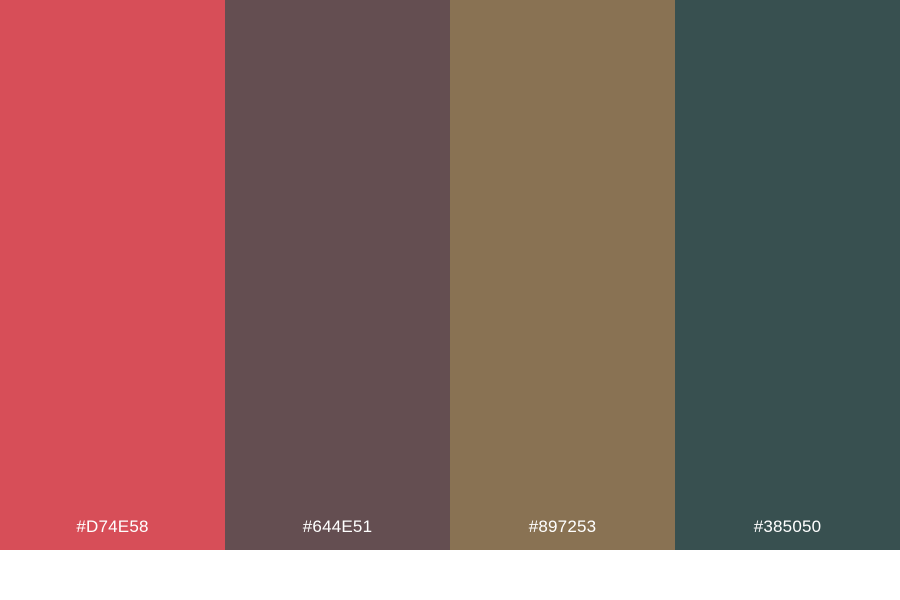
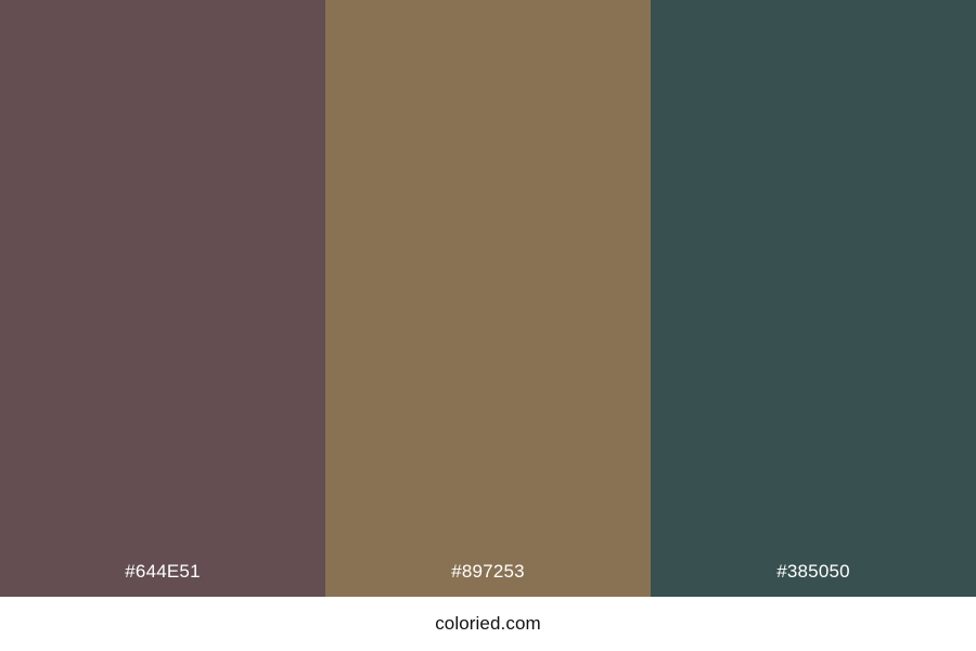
- #D74E58
  #644E51
  #897253
  #385050
+ coloried.com
